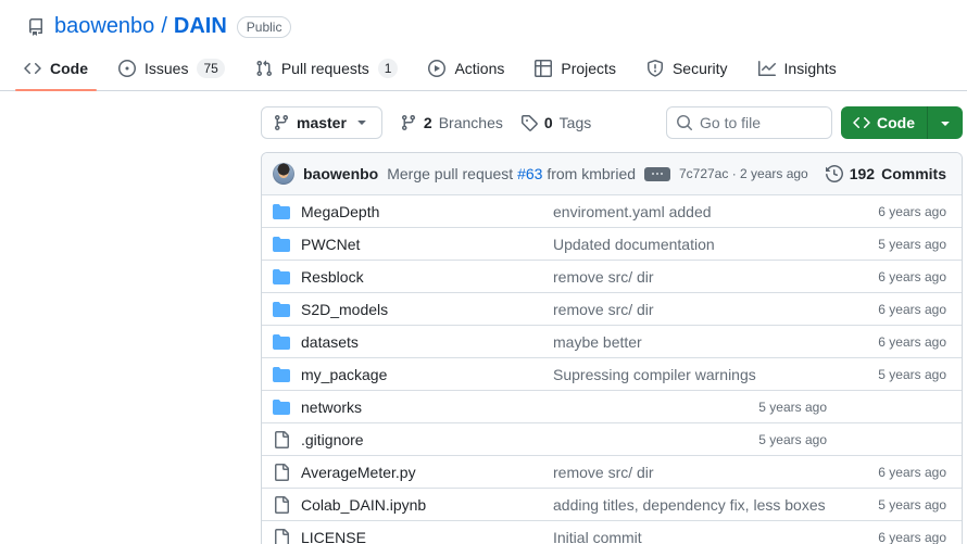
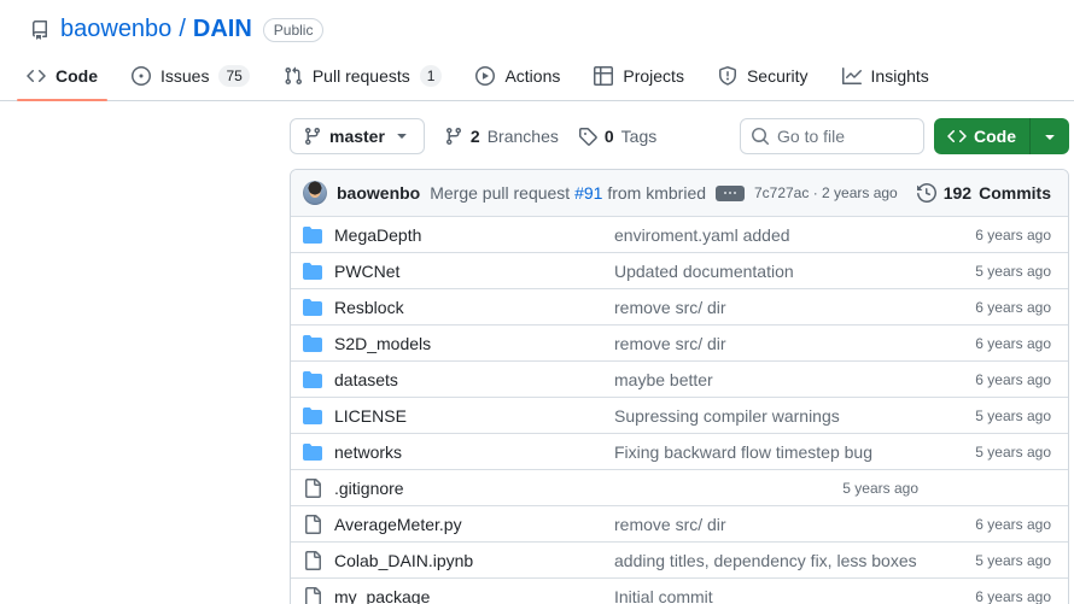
  baowenbo
  /
  DAIN
  Public
  Code
  Issues
  75
  Pull requests
  1
  Actions
  Projects
  Security
  Insights
  master
  2
  Branches
  0
  Tags
  Go to file
  Code
  baowenbo
- Merge pull request #63 from kmbried
+ Merge pull request #91 from kmbried
  7c727ac · 2 years ago
  192
  Commits
  MegaDepth
  enviroment.yaml added
  6 years ago
  PWCNet
  Updated documentation
  5 years ago
  Resblock
  remove src/ dir
  6 years ago
  S2D_models
  remove src/ dir
  6 years ago
  datasets
  maybe better
  6 years ago
- my_package
+ LICENSE
  Supressing compiler warnings
  5 years ago
  networks
+ Fixing backward flow timestep bug
  5 years ago
  .gitignore
  5 years ago
  AverageMeter.py
  remove src/ dir
  6 years ago
  Colab_DAIN.ipynb
  adding titles, dependency fix, less boxes
  5 years ago
- LICENSE
+ my_package
  Initial commit
  6 years ago
